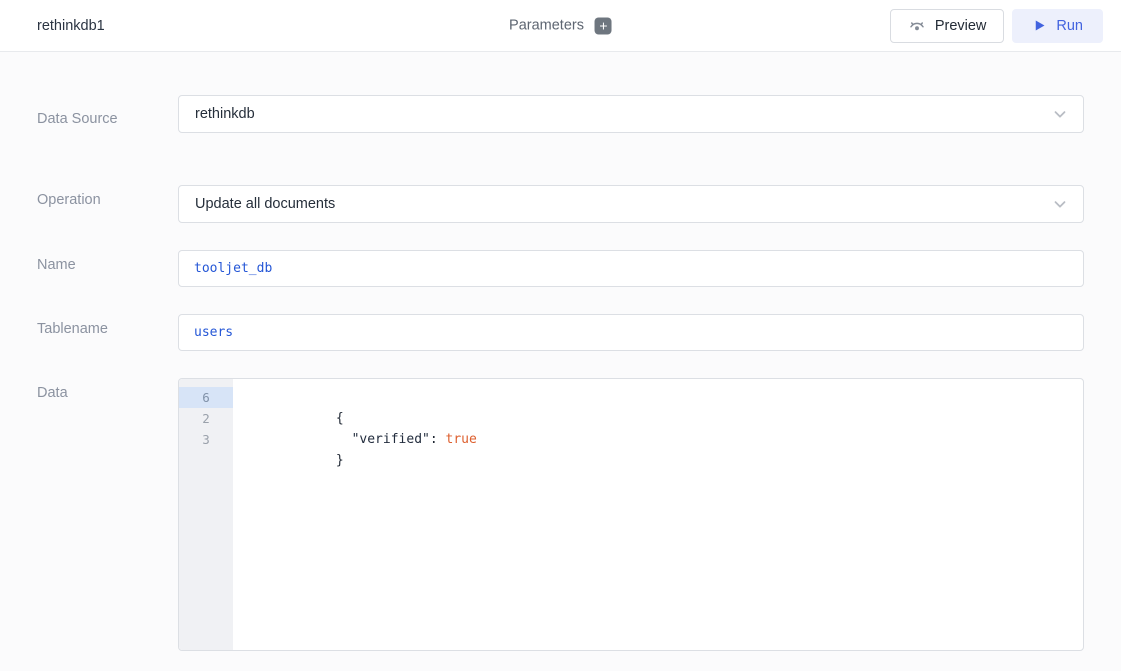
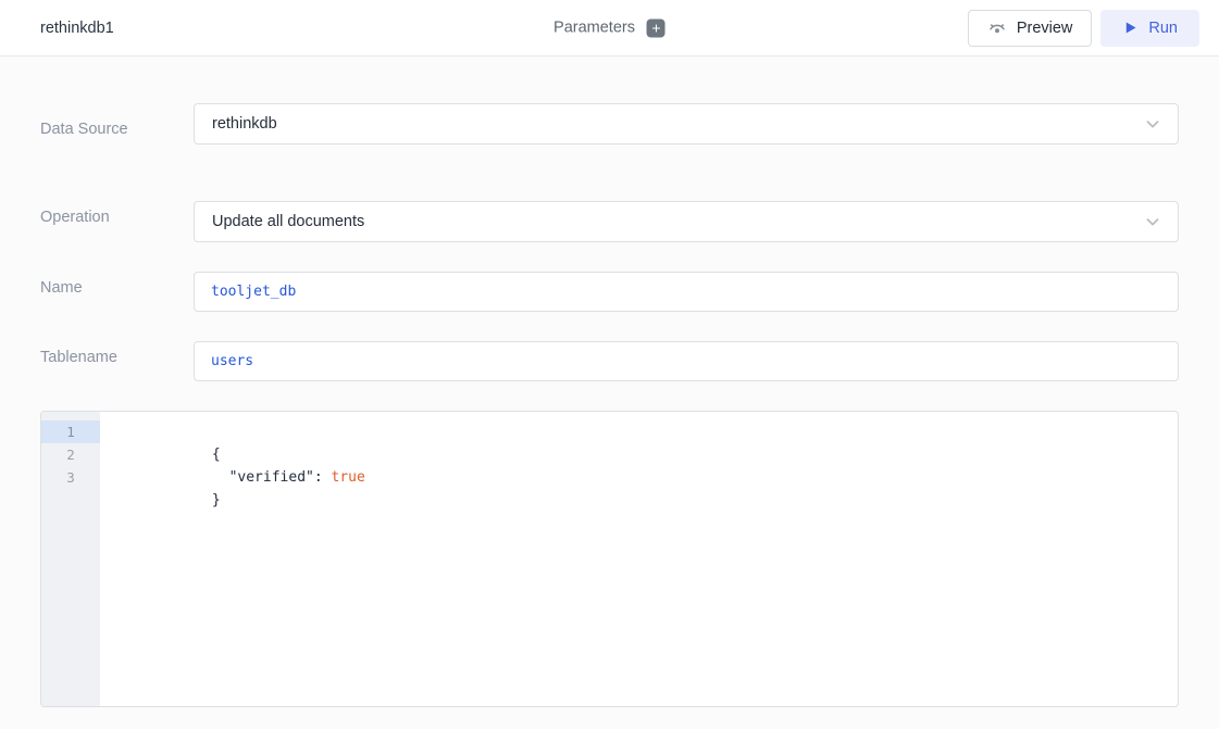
  rethinkdb1
  Parameters
  +
  Preview
  Run
  Data Source
  rethinkdb
  Operation
  Update all documents
  Name
  tooljet_db
  Tablename
  users
- Data
- 6
+ 1
  2
  3
  {
  "verified": true
  }
